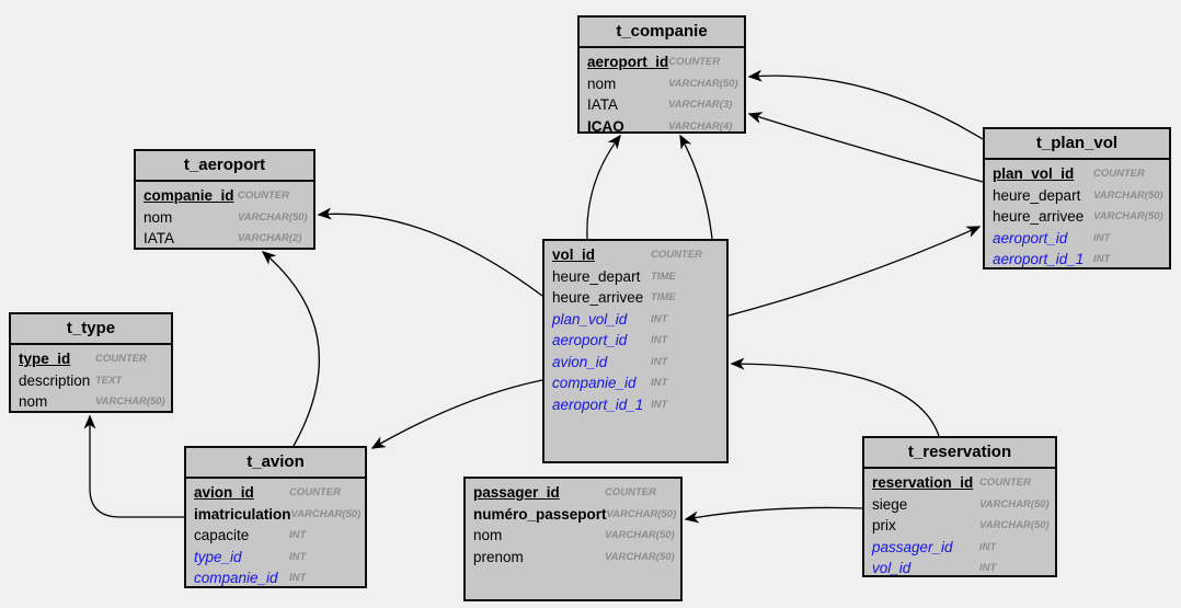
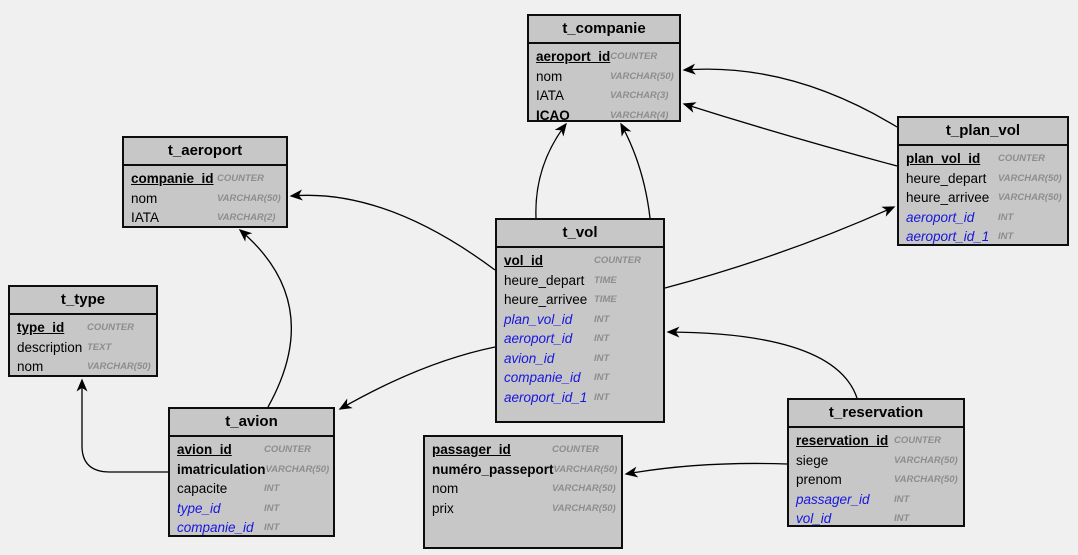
  t_companie
  aeroport_id
  COUNTER
  nom
  VARCHAR(50)
  IATA
  VARCHAR(3)
  ICAO
  VARCHAR(4)
  t_plan_vol
  plan_vol_id
  COUNTER
  heure_depart
  VARCHAR(50)
  heure_arrivee
  VARCHAR(50)
  aeroport_id
  INT
  aeroport_id_1
  INT
  t_aeroport
  companie_id
  COUNTER
  nom
  VARCHAR(50)
  IATA
  VARCHAR(2)
  t_type
  type_id
  COUNTER
  description
  TEXT
  nom
  VARCHAR(50)
+ t_vol
  vol_id
  COUNTER
  heure_depart
  TIME
  heure_arrivee
  TIME
  plan_vol_id
  INT
  aeroport_id
  INT
  avion_id
  INT
  companie_id
  INT
  aeroport_id_1
  INT
  t_avion
  avion_id
  COUNTER
  imatriculation
  VARCHAR(50)
  capacite
  INT
  type_id
  INT
  companie_id
  INT
  passager_id
  COUNTER
  numéro_passeport
  VARCHAR(50)
  nom
  VARCHAR(50)
- prenom
+ prix
  VARCHAR(50)
  t_reservation
  reservation_id
  COUNTER
  siege
  VARCHAR(50)
- prix
+ prenom
  VARCHAR(50)
  passager_id
  INT
  vol_id
  INT
